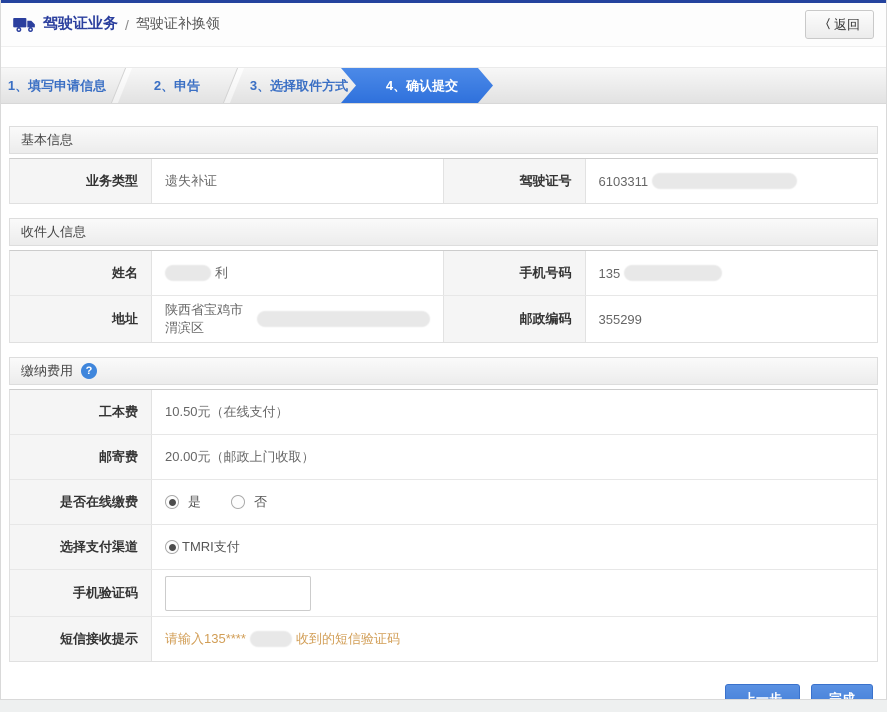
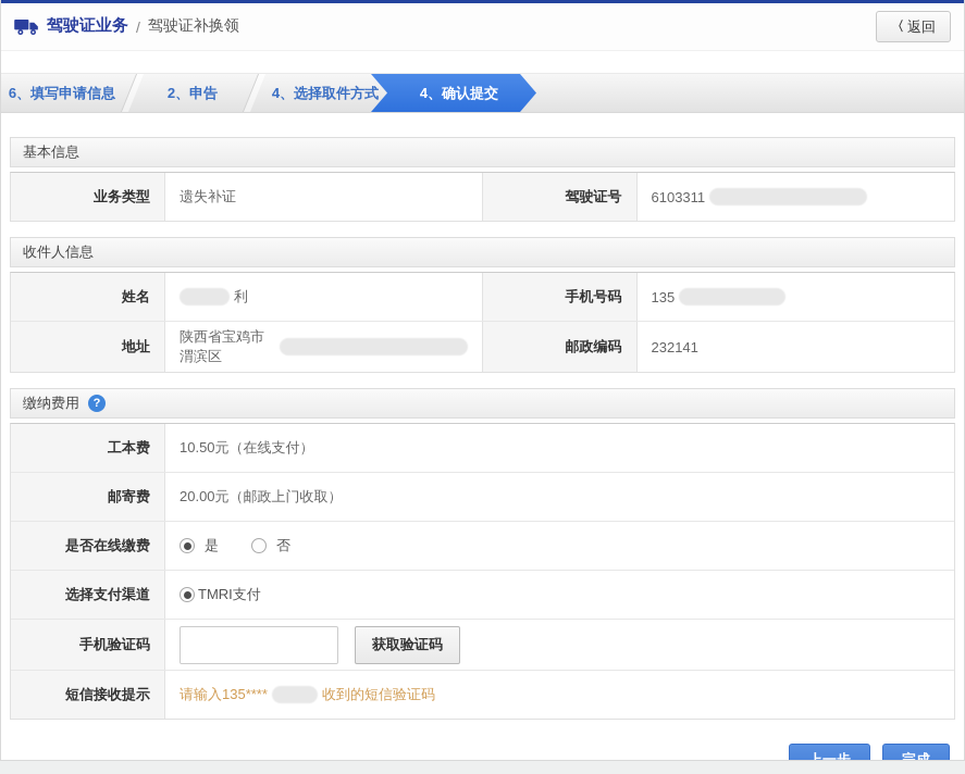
  驾驶证业务
  /
  驾驶证补换领
  〈
  返回
- 1、填写申请信息
+ 6、填写申请信息
  2、申告
- 3、选择取件方式
+ 4、选择取件方式
  4、确认提交
  基本信息
  业务类型
  遗失补证
  驾驶证号
  6103311
  收件人信息
  姓名
  利
  手机号码
  135
  地址
  陕西省宝鸡市渭滨区
  邮政编码
- 355299
+ 232141
  缴纳费用
  ?
  工本费
  10.50元（在线支付）
  邮寄费
  20.00元（邮政上门收取）
  是否在线缴费
  是
  否
  选择支付渠道
  TMRI支付
  手机验证码
+ 获取验证码
  短信接收提示
  请输入135****
  收到的短信验证码
  上一步
  完成
